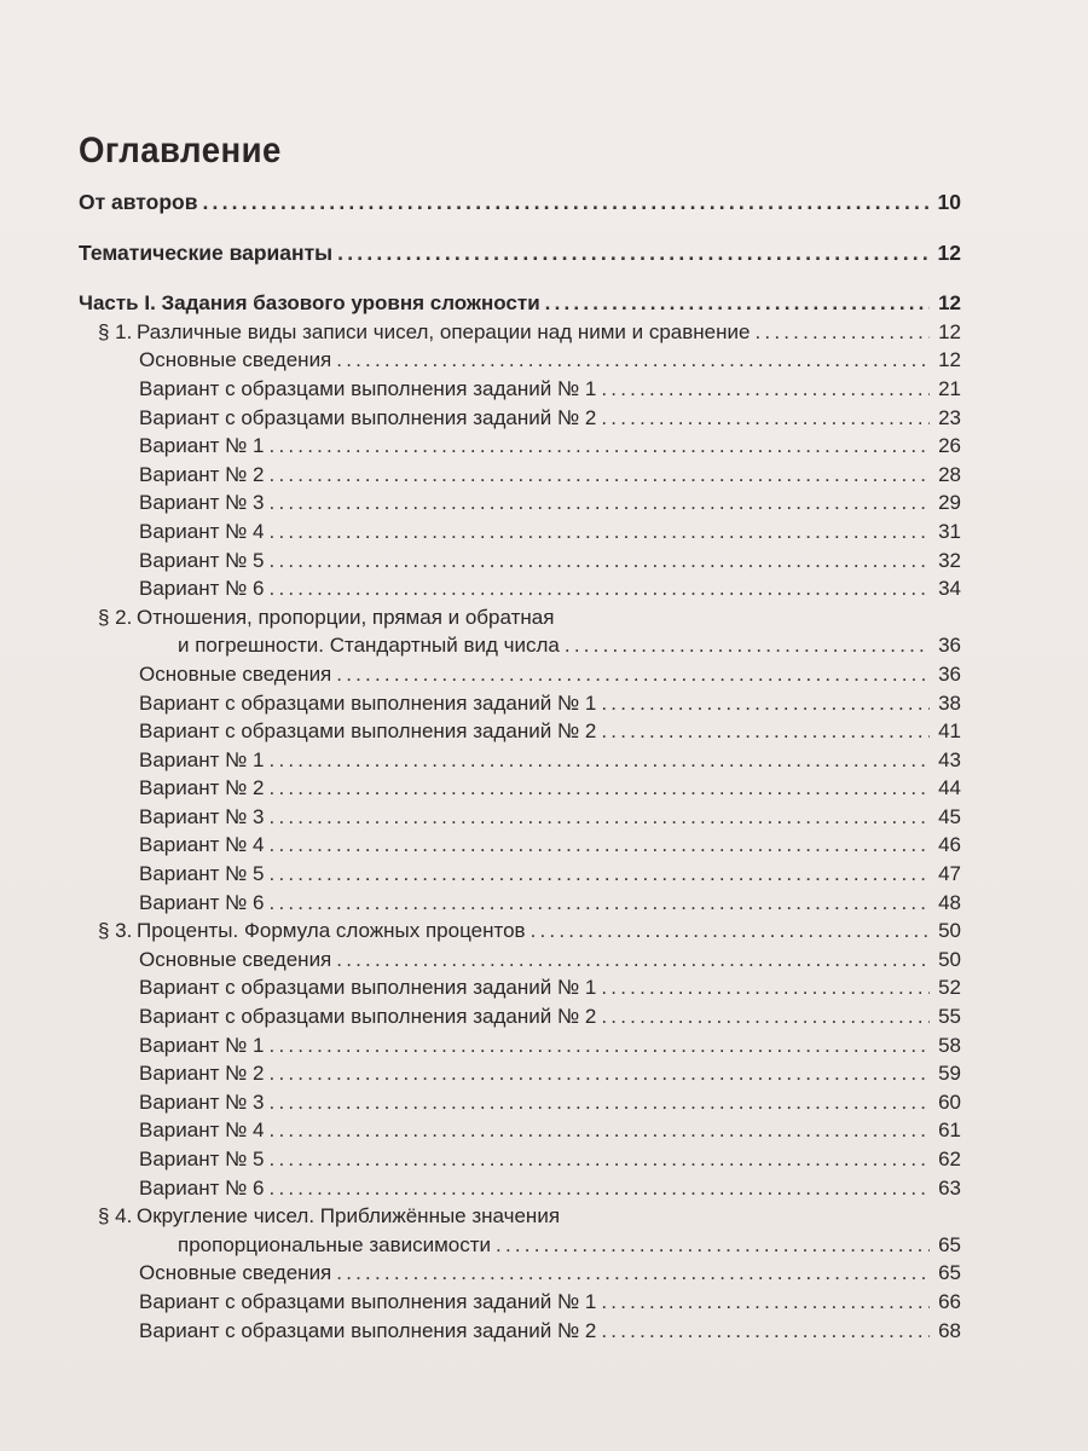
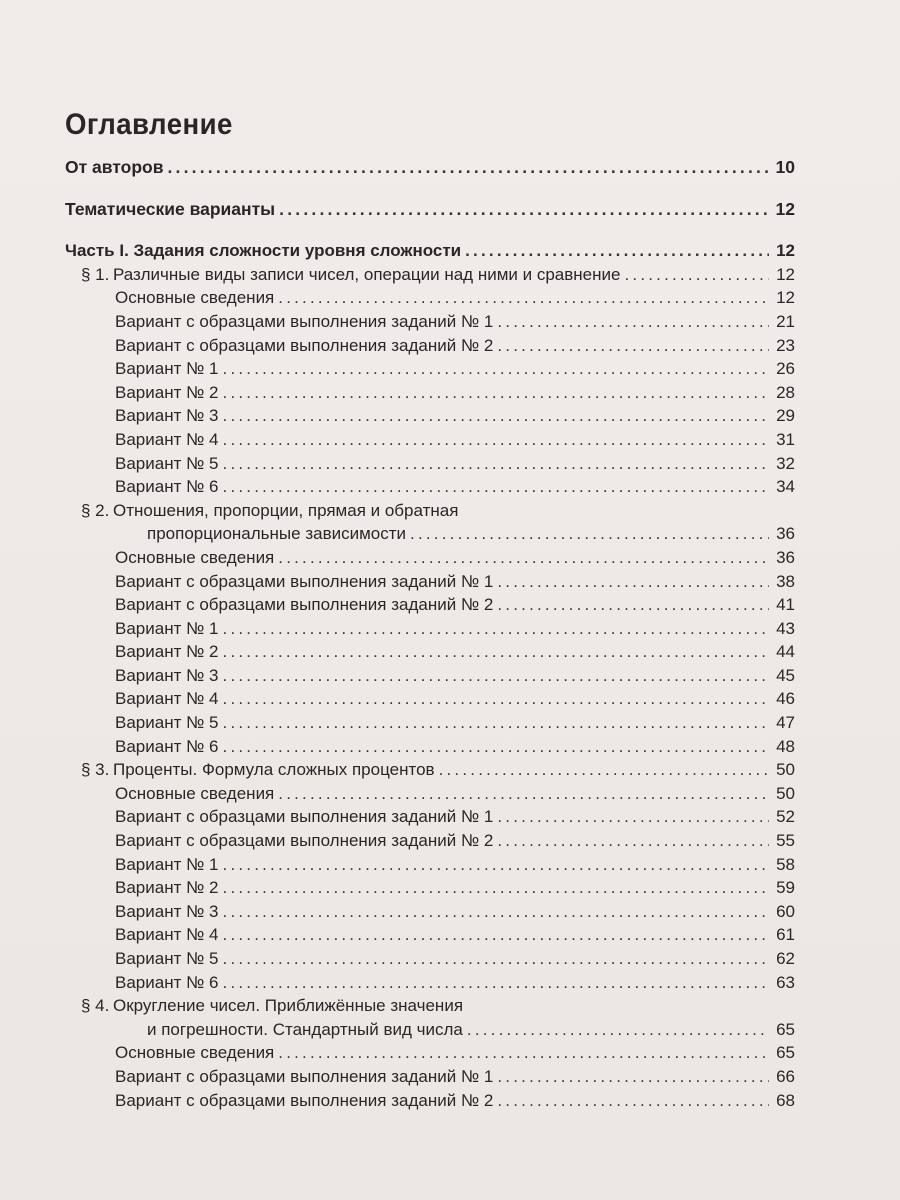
  Оглавление
  От авторов
  10
  Тематические варианты
  12
- Часть I. Задания базового уровня сложности
+ Часть I. Задания сложности уровня сложности
  12
  § 1. Различные виды записи чисел, операции над ними и сравнение
  12
  Основные сведения
  12
  Вариант с образцами выполнения заданий № 1
  21
  Вариант с образцами выполнения заданий № 2
  23
  Вариант № 1
  26
  Вариант № 2
  28
  Вариант № 3
  29
  Вариант № 4
  31
  Вариант № 5
  32
  Вариант № 6
  34
  § 2. Отношения, пропорции, прямая и обратная
- и погрешности. Стандартный вид числа
+ пропорциональные зависимости
  36
  Основные сведения
  36
  Вариант с образцами выполнения заданий № 1
  38
  Вариант с образцами выполнения заданий № 2
  41
  Вариант № 1
  43
  Вариант № 2
  44
  Вариант № 3
  45
  Вариант № 4
  46
  Вариант № 5
  47
  Вариант № 6
  48
  § 3. Проценты. Формула сложных процентов
  50
  Основные сведения
  50
  Вариант с образцами выполнения заданий № 1
  52
  Вариант с образцами выполнения заданий № 2
  55
  Вариант № 1
  58
  Вариант № 2
  59
  Вариант № 3
  60
  Вариант № 4
  61
  Вариант № 5
  62
  Вариант № 6
  63
  § 4. Округление чисел. Приближённые значения
- пропорциональные зависимости
+ и погрешности. Стандартный вид числа
  65
  Основные сведения
  65
  Вариант с образцами выполнения заданий № 1
  66
  Вариант с образцами выполнения заданий № 2
  68
